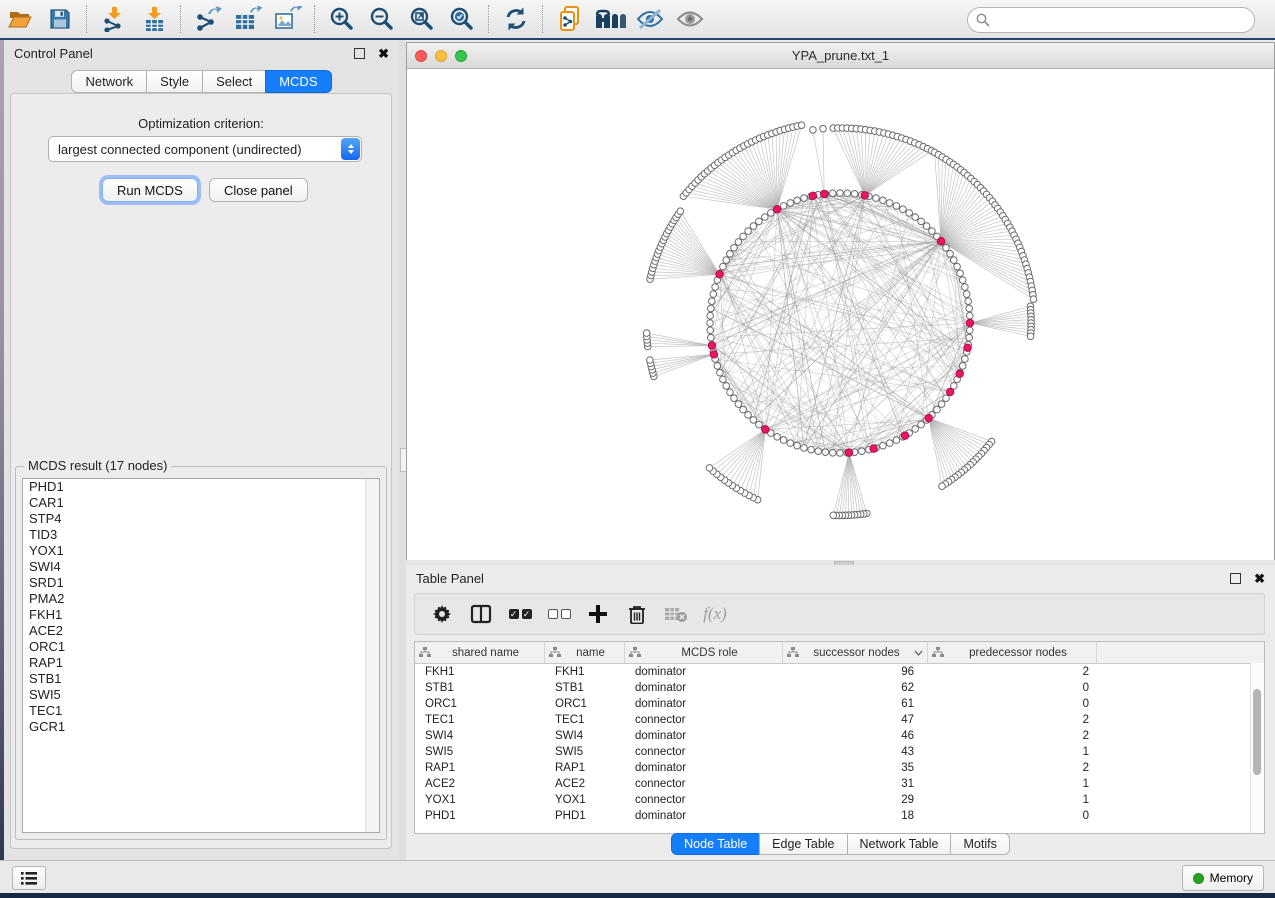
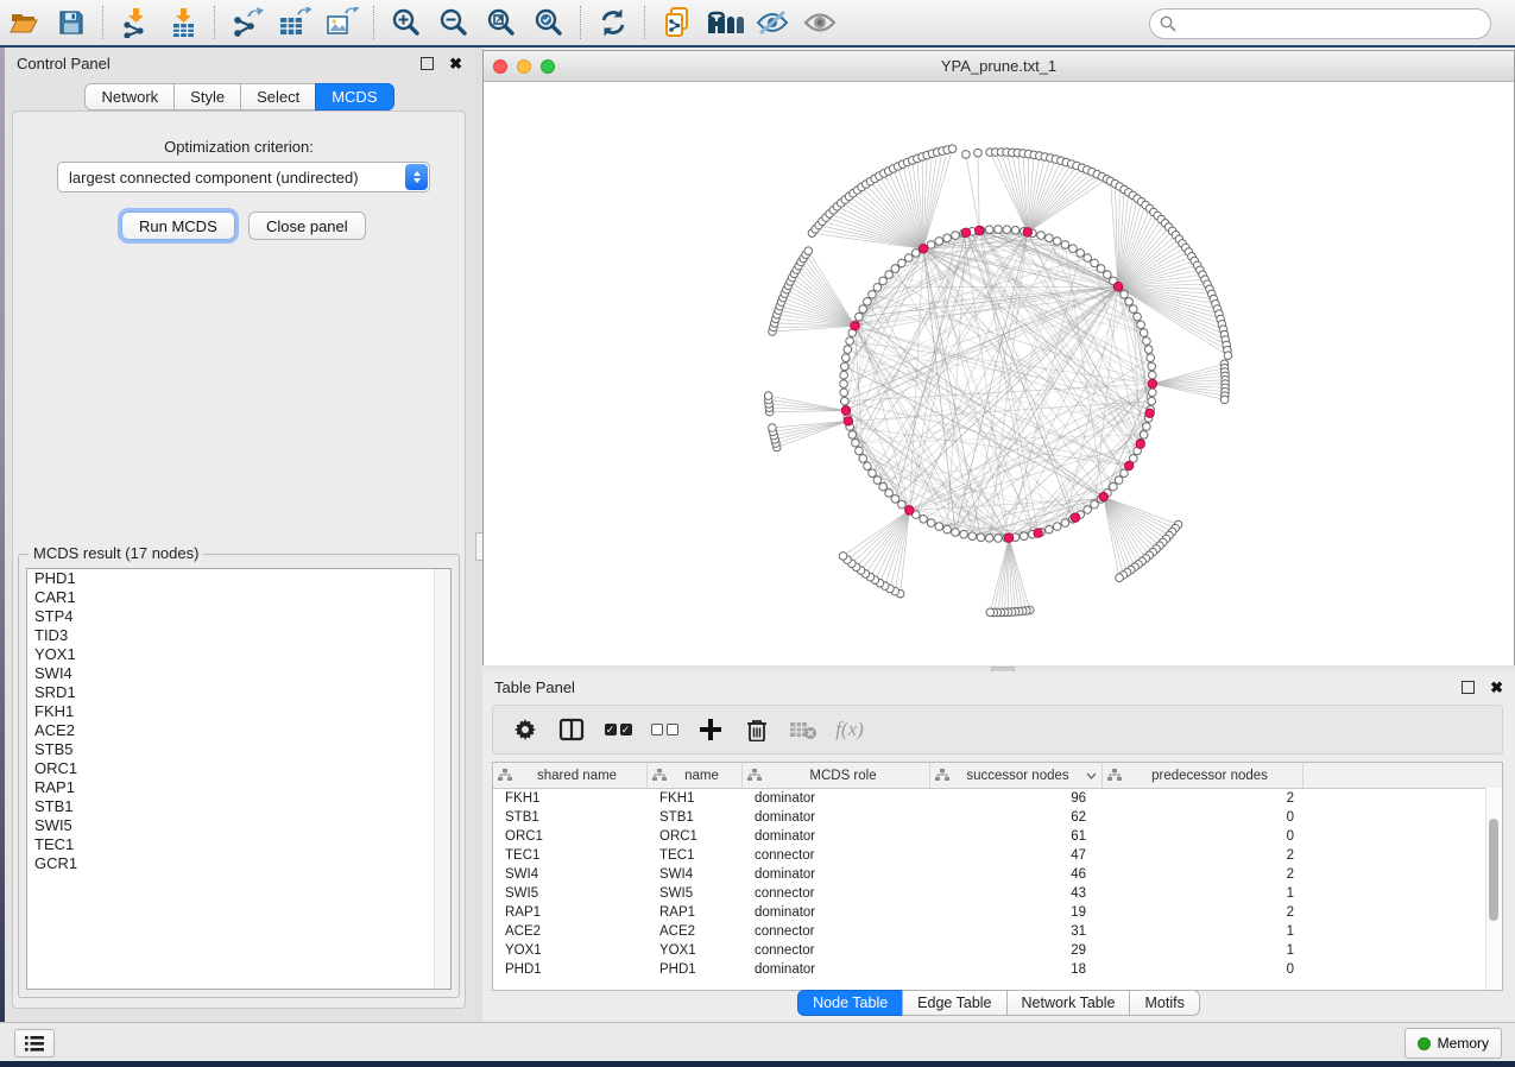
  Control Panel
  ✖
  Network
  Style
  Select
  MCDS
  Optimization criterion:
  largest connected component (undirected)
  Run MCDS
  Close panel
  MCDS result (17 nodes)
  PHD1
  CAR1
  STP4
  TID3
  YOX1
  SWI4
  SRD1
- PMA2
  FKH1
  ACE2
+ STB5
  ORC1
  RAP1
  STB1
  SWI5
  TEC1
  GCR1
  YPA_prune.txt_1
  Table Panel
  ✖
  ✓
  ✓
  f(x)
  shared name
  name
  MCDS role
  successor nodes
  predecessor nodes
  FKH1
  FKH1
  dominator
  96
  2
  STB1
  STB1
  dominator
  62
  0
  ORC1
  ORC1
  dominator
  61
  0
  TEC1
  TEC1
  connector
  47
  2
  SWI4
  SWI4
  dominator
  46
  2
  SWI5
  SWI5
  connector
  43
  1
  RAP1
  RAP1
  dominator
- 35
+ 19
  2
  ACE2
  ACE2
  connector
  31
  1
  YOX1
  YOX1
  connector
  29
  1
  PHD1
  PHD1
  dominator
  18
  0
  Node Table
  Edge Table
  Network Table
  Motifs
  Memory
